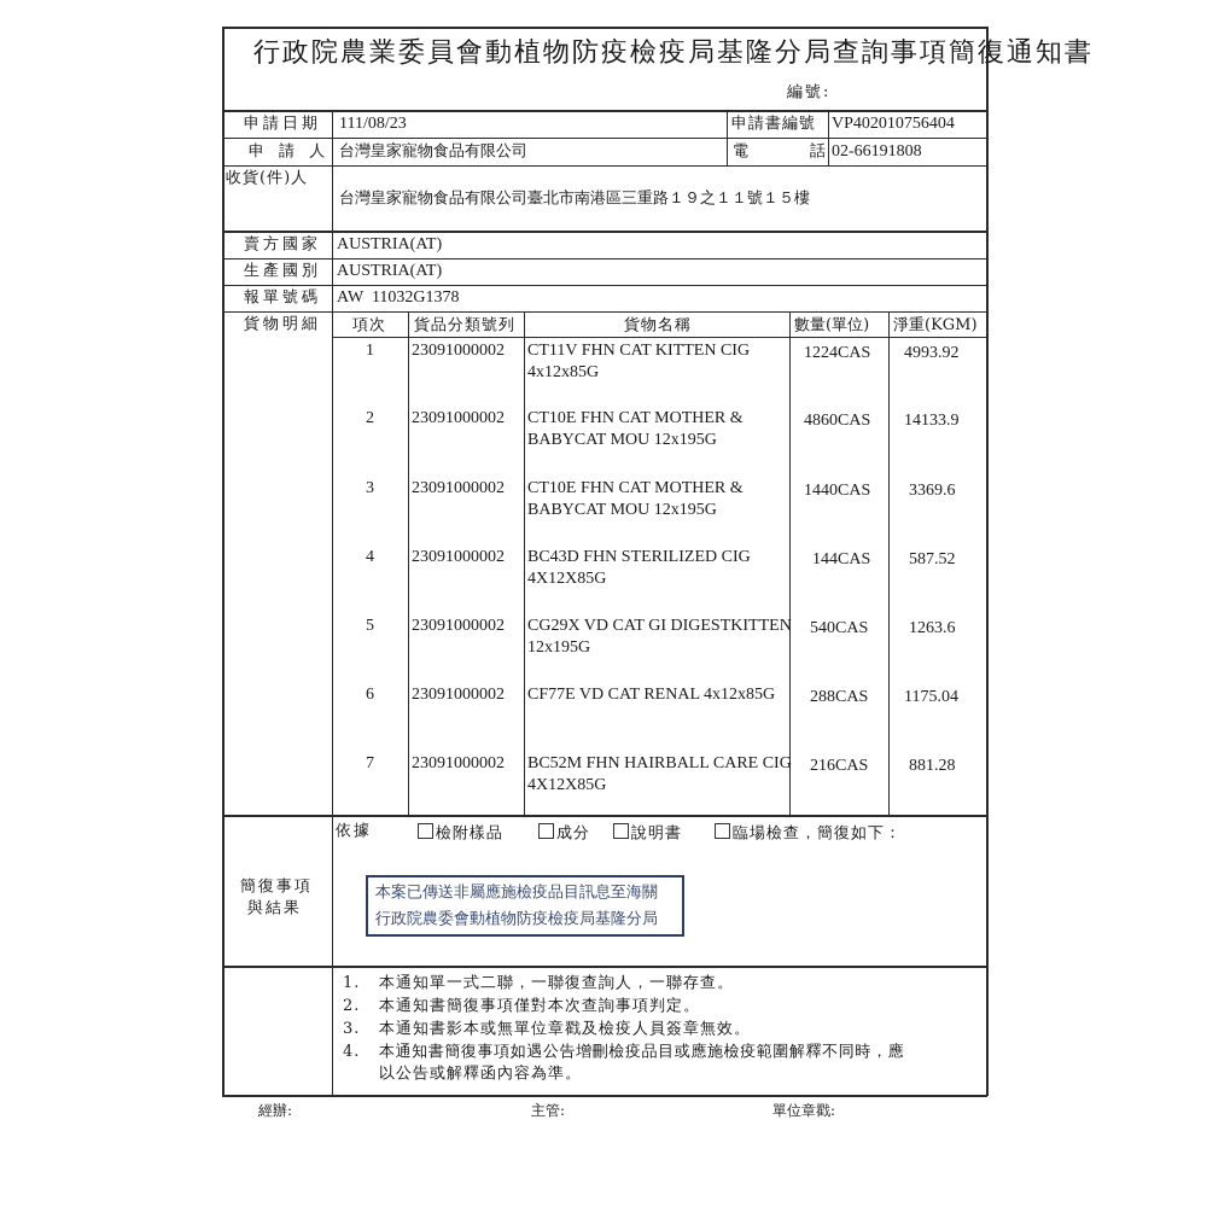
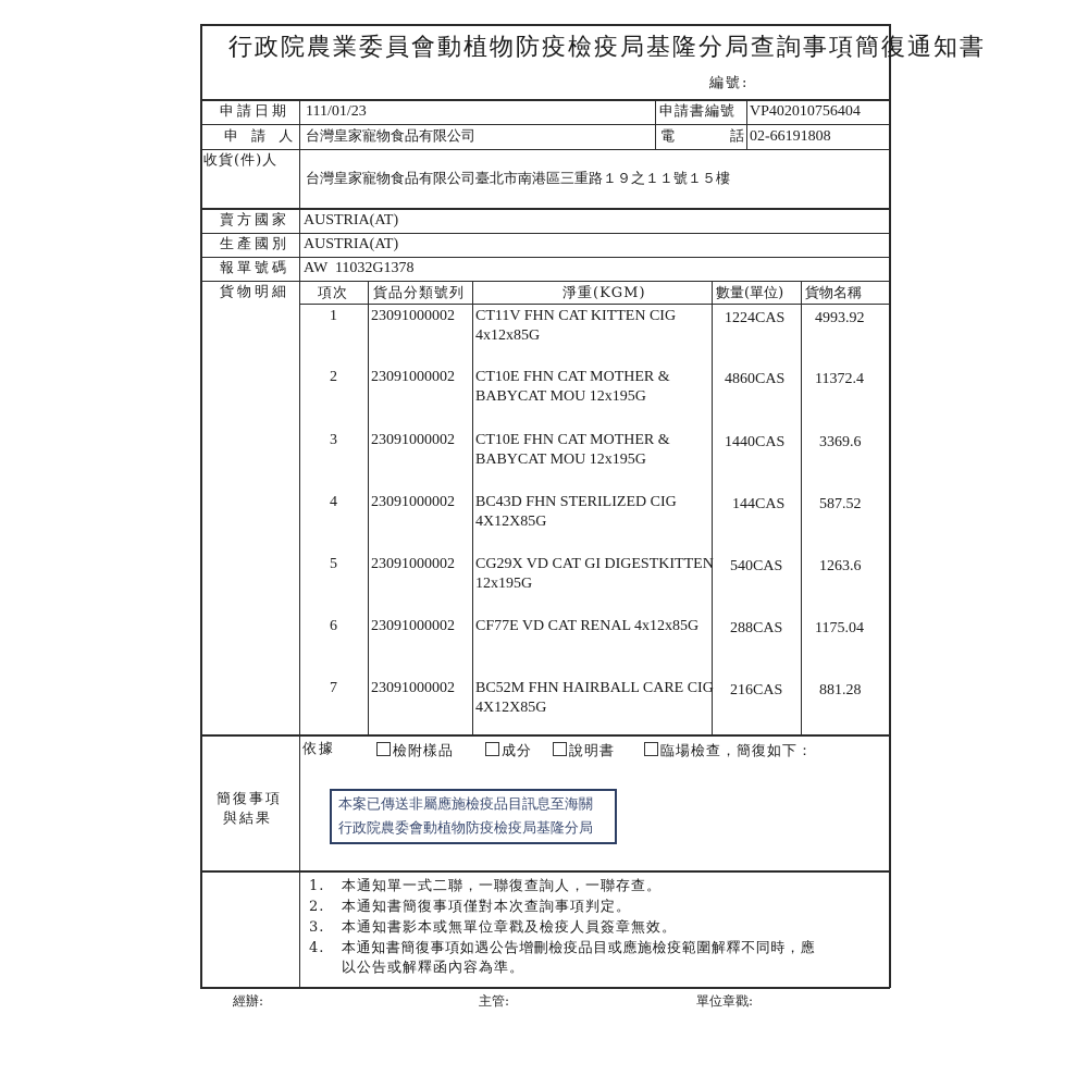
  行政院農業委員會動植物防疫檢疫局基隆分局查詢事項簡復通知書
  編號:
  申請日期
- 111/08/23
+ 111/01/23
  申請書編號
  VP402010756404
  申 請 人
  台灣皇家寵物食品有限公司
  電
  話
  02-66191808
  收貨(件)人
  台灣皇家寵物食品有限公司臺北市南港區三重路１９之１１號１５樓
  賣方國家
  AUSTRIA(AT)
  生產國別
  AUSTRIA(AT)
  報單號碼
  AW 11032G1378
  貨物明細
  項次
  貨品分類號列
- 貨物名稱
+ 淨重(KGM)
  數量(單位)
- 淨重(KGM)
+ 貨物名稱
  1
  23091000002
  CT11V FHN CAT KITTEN CIG
  4x12x85G
  1224CAS
  4993.92
  2
  23091000002
  CT10E FHN CAT MOTHER &
  BABYCAT MOU 12x195G
  4860CAS
- 14133.9
+ 11372.4
  3
  23091000002
  CT10E FHN CAT MOTHER &
  BABYCAT MOU 12x195G
  1440CAS
  3369.6
  4
  23091000002
  BC43D FHN STERILIZED CIG
  4X12X85G
  144CAS
  587.52
  5
  23091000002
  CG29X VD CAT GI DIGESTKITTEN
  12x195G
  540CAS
  1263.6
  6
  23091000002
  CF77E VD CAT RENAL 4x12x85G
  288CAS
  1175.04
  7
  23091000002
  BC52M FHN HAIRBALL CARE CIG
  4X12X85G
  216CAS
  881.28
  簡復事項
  與結果
  依據
  檢附樣品
  成分
  說明書
  臨場檢查，簡復如下：
  本案已傳送非屬應施檢疫品目訊息至海關
  行政院農委會動植物防疫檢疫局基隆分局
  1.
  本通知單一式二聯，一聯復查詢人，一聯存查。
  2.
  本通知書簡復事項僅對本次查詢事項判定。
  3.
  本通知書影本或無單位章戳及檢疫人員簽章無效。
  4.
  本通知書簡復事項如遇公告增刪檢疫品目或應施檢疫範圍解釋不同時，應
  以公告或解釋函內容為準。
  經辦:
  主管:
  單位章戳:
